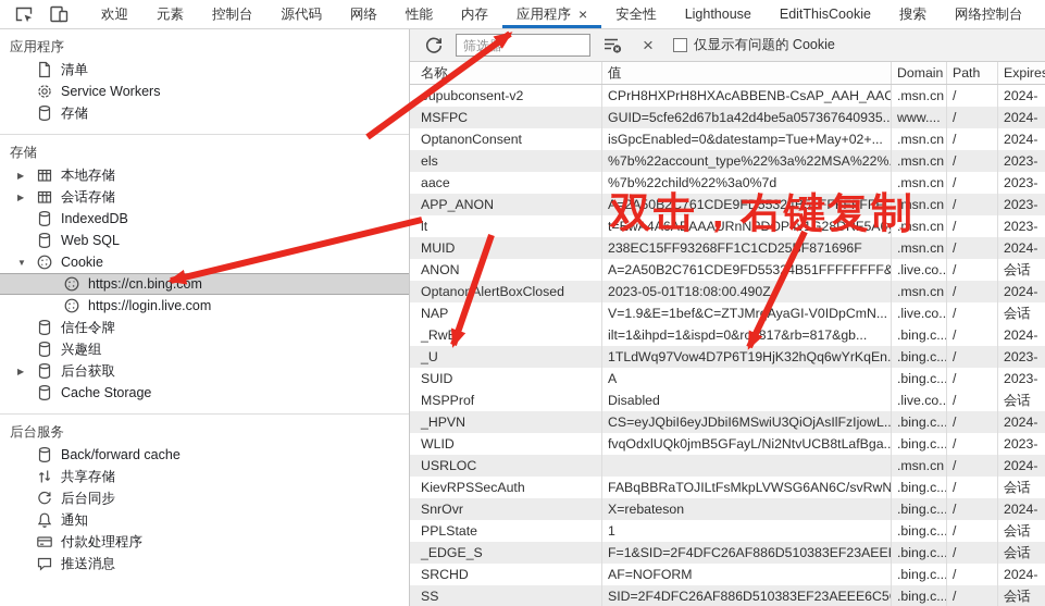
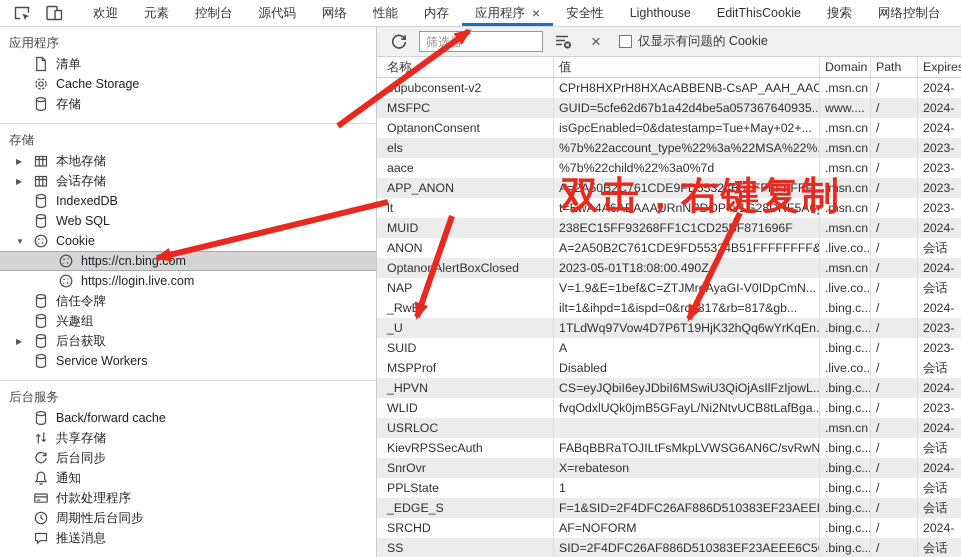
  欢迎
  元素
  控制台
  源代码
  网络
  性能
  内存
  应用程序
  ×
  安全性
  Lighthouse
  EditThisCookie
  搜索
  网络控制台
  应用程序
  清单
- Service Workers
+ Cache Storage
  存储
  存储
  ▶
  本地存储
  ▶
  会话存储
  IndexedDB
  Web SQL
  ▼
  Cookie
  https://cn.bing.com
  https://login.live.com
  信任令牌
  兴趣组
  ▶
  后台获取
- Cache Storage
+ Service Workers
  后台服务
  Back/forward cache
  共享存储
  后台同步
  通知
  付款处理程序
+ 周期性后台同步
  推送消息
  ×
  仅显示有问题的 Cookie
  名称
  值
  Domain
  Path
  upubconsent-v2
  CPrH8HXPrH8HXAcABBENB-CsAP_AAH_AAC
  .msn.cn
  /
  2024-
  MSFPC
  GUID=5cfe62d67b1a42d4be5a057367640935..
  www....
  /
  2024-
  OptanonConsent
  isGpcEnabled=0&datestamp=Tue+May+02+...
  .msn.cn
  /
  2024-
  els
  %7b%22account_type%22%3a%22MSA%22%.
  .msn.cn
  /
  2023-
  aace
  %7b%22child%22%3a0%7d
  .msn.cn
  /
  2023-
  APP_ANON
  A=2A50B2C761CDE9FD55324B51FFFFFFFF..
  .msn.cn
  /
  2023-
  lt
  t=EwA4A6AEAAAURnNPDOP4v1G28DRF5A6y
  .msn.cn
  /
  2023-
  MUID
  238EC15FF93268FF1C1CD25F871696F
  .msn.cn
  /
  2024-
  ANON
  A=2A50B2C761CDE9FD5534B51FFFFFFFF&
  .live.co..
  /
  会话
  OptanonAlertBoxClosed
  2023-05-01T18:08:00.490Z
  .msn.cn
  /
  2024-
  NAP
  V=1.9&E=1bef&C=ZTJMrAyaGI-V0IDpCmN...
  .live.co..
  /
  会话
  _RwB
  ilt=1&ihpd=1&ispd=0&rc817&rb=817&gb...
  .bing.c...
  /
  2024-
  _U
  1TLdWq97Vow4D7P6T19HjK32hQq6wYrKqEn.
  .bing.c...
  /
  2023-
  SUID
  A
  .bing.c...
  /
  2023-
  MSPProf
  Disabled
  .live.co..
  /
  会话
  _HPVN
  CS=eyJQbiI6eyJDbiI6MSwiU3QiOjAsIlFzIjowL..
  .bing.c...
  /
  2024-
  WLID
  fvqOdxlUQk0jmB5GFayL/Ni2NtvUCB8tLafBga..
  .bing.c...
  /
  2023-
  USRLOC
  .msn.cn
  /
  2024-
  KievRPSSecAuth
  FABqBBRaTOJILtFsMkpLVWSG6AN6C/svRwN
  .bing.c...
  /
  会话
  SnrOvr
  X=rebateson
  .bing.c...
  /
  2024-
  PPLState
  1
  .bing.c...
  /
  会话
  _EDGE_S
  F=1&SID=2F4DFC26AF886D510383EF23AEE
  .bing.c...
  /
  会话
  SRCHD
  AF=NOFORM
  .bing.c...
  /
  2024-
  SS
  SID=2F4DFC26AF886D510383EF23AEEE6C5
  .bing.c...
  /
  会话
  双击，右键复制
